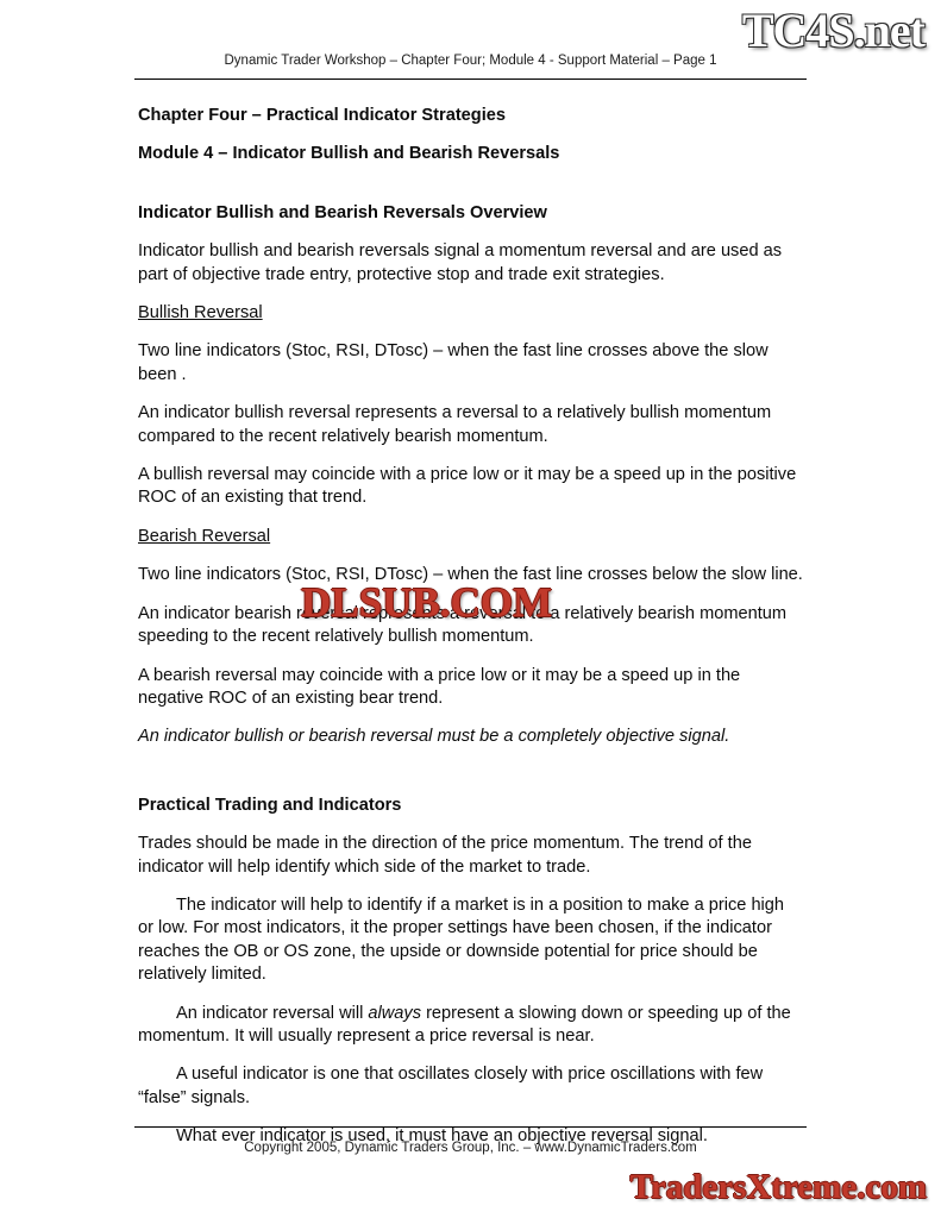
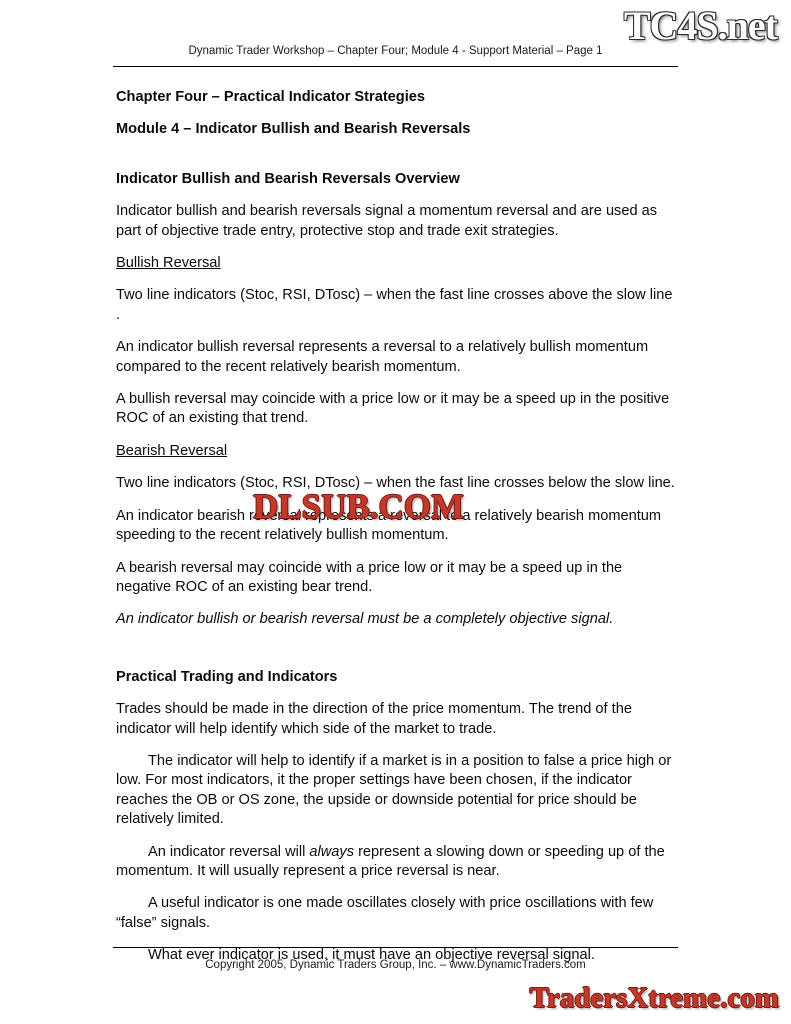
  TC4S.net
  Dynamic Trader Workshop – Chapter Four; Module 4 - Support Material – Page 1
  Chapter Four – Practical Indicator Strategies
  Module 4 – Indicator Bullish and Bearish Reversals
  Indicator Bullish and Bearish Reversals Overview
  Indicator bullish and bearish reversals signal a momentum reversal and are used as part of objective trade entry, protective stop and trade exit strategies.
  Bullish Reversal
- Two line indicators (Stoc, RSI, DTosc) – when the fast line crosses above the slow been .
+ Two line indicators (Stoc, RSI, DTosc) – when the fast line crosses above the slow line .
  An indicator bullish reversal represents a reversal to a relatively bullish momentum compared to the recent relatively bearish momentum.
  A bullish reversal may coincide with a price low or it may be a speed up in the positive ROC of an existing that trend.
  Bearish Reversal
  Two line indicators (Stoc, RSI, DTosc) – when the fast line crosses below the slow line.
  An indicator bearish reversal represents a reversal to a relatively bearish momentum speeding to the recent relatively bullish momentum.
  A bearish reversal may coincide with a price low or it may be a speed up in the negative ROC of an existing bear trend.
  An indicator bullish or bearish reversal must be a completely objective signal.
  Practical Trading and Indicators
  Trades should be made in the direction of the price momentum. The trend of the indicator will help identify which side of the market to trade.
- The indicator will help to identify if a market is in a position to make a price high or low. For most indicators, it the proper settings have been chosen, if the indicator reaches the OB or OS zone, the upside or downside potential for price should be relatively limited.
+ The indicator will help to identify if a market is in a position to false a price high or low. For most indicators, it the proper settings have been chosen, if the indicator reaches the OB or OS zone, the upside or downside potential for price should be relatively limited.
  An indicator reversal will always represent a slowing down or speeding up of the momentum. It will usually represent a price reversal is near.
- A useful indicator is one that oscillates closely with price oscillations with few “false” signals.
+ A useful indicator is one made oscillates closely with price oscillations with few “false” signals.
  What ever indicator is used, it must have an objective reversal signal.
  DLSUB.COM
  Copyright 2005, Dynamic Traders Group, Inc. – www.DynamicTraders.com
  TradersXtreme.com
